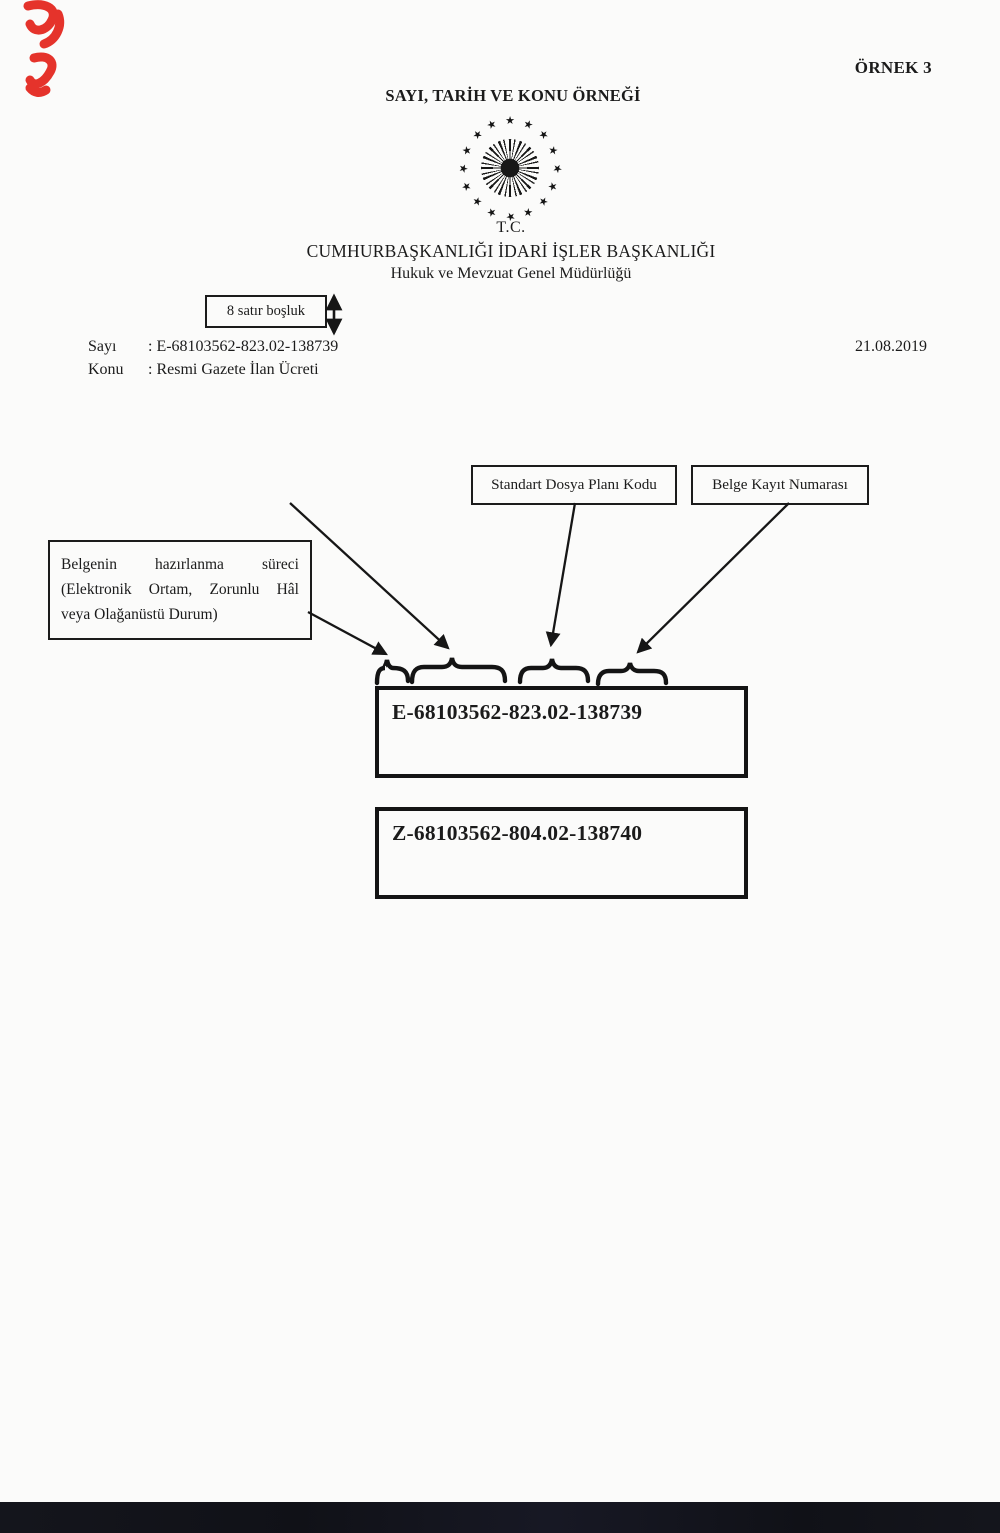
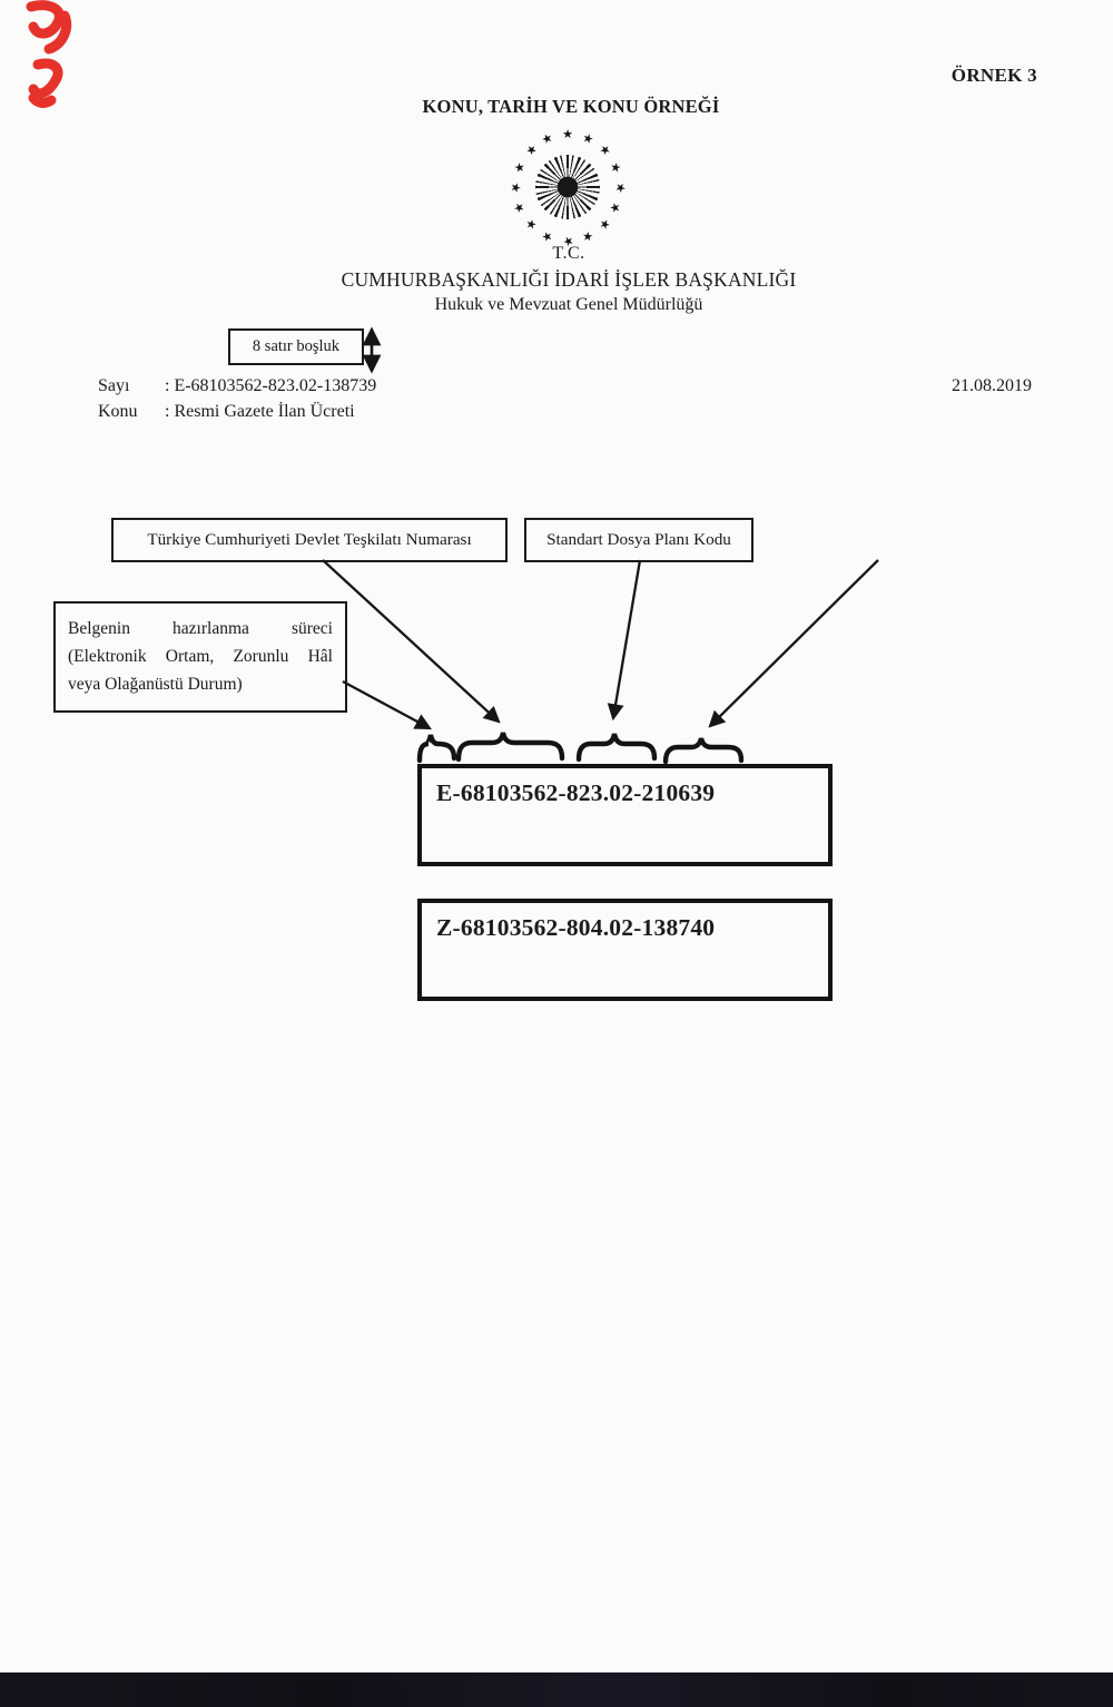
  ÖRNEK 3
- SAYI, TARİH VE KONU ÖRNEĞİ
+ KONU, TARİH VE KONU ÖRNEĞİ
  ★
  T.C.
  CUMHURBAŞKANLIĞI İDARİ İŞLER BAŞKANLIĞI
  Hukuk ve Mevzuat Genel Müdürlüğü
  8 satır boşluk
  Sayı
  : E-68103562-823.02-138739
  21.08.2019
  Konu
  : Resmi Gazete İlan Ücreti
+ Türkiye Cumhuriyeti Devlet Teşkilatı Numarası
  Standart Dosya Planı Kodu
- Belge Kayıt Numarası
  Belgenin hazırlanma süreci
  (Elektronik Ortam, Zorunlu Hâl
  veya Olağanüstü Durum)
- E-68103562-823.02-138739
+ E-68103562-823.02-210639
  Z-68103562-804.02-138740
